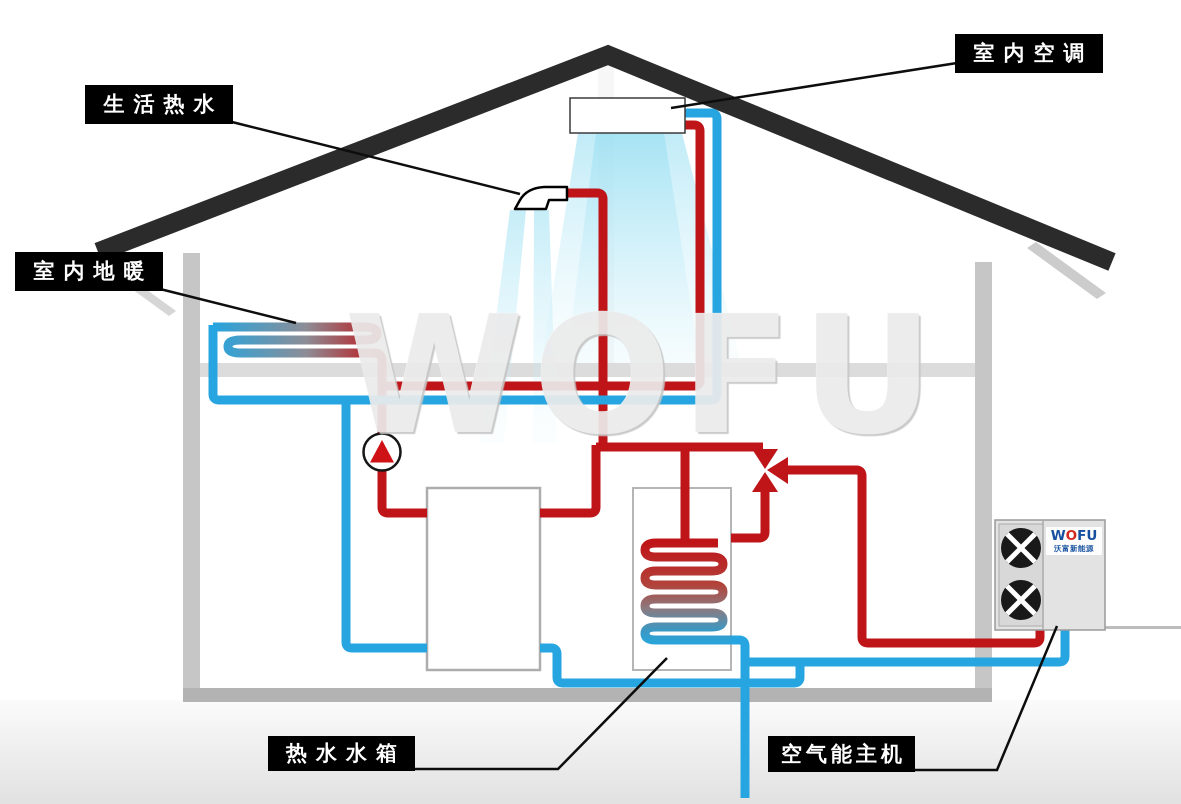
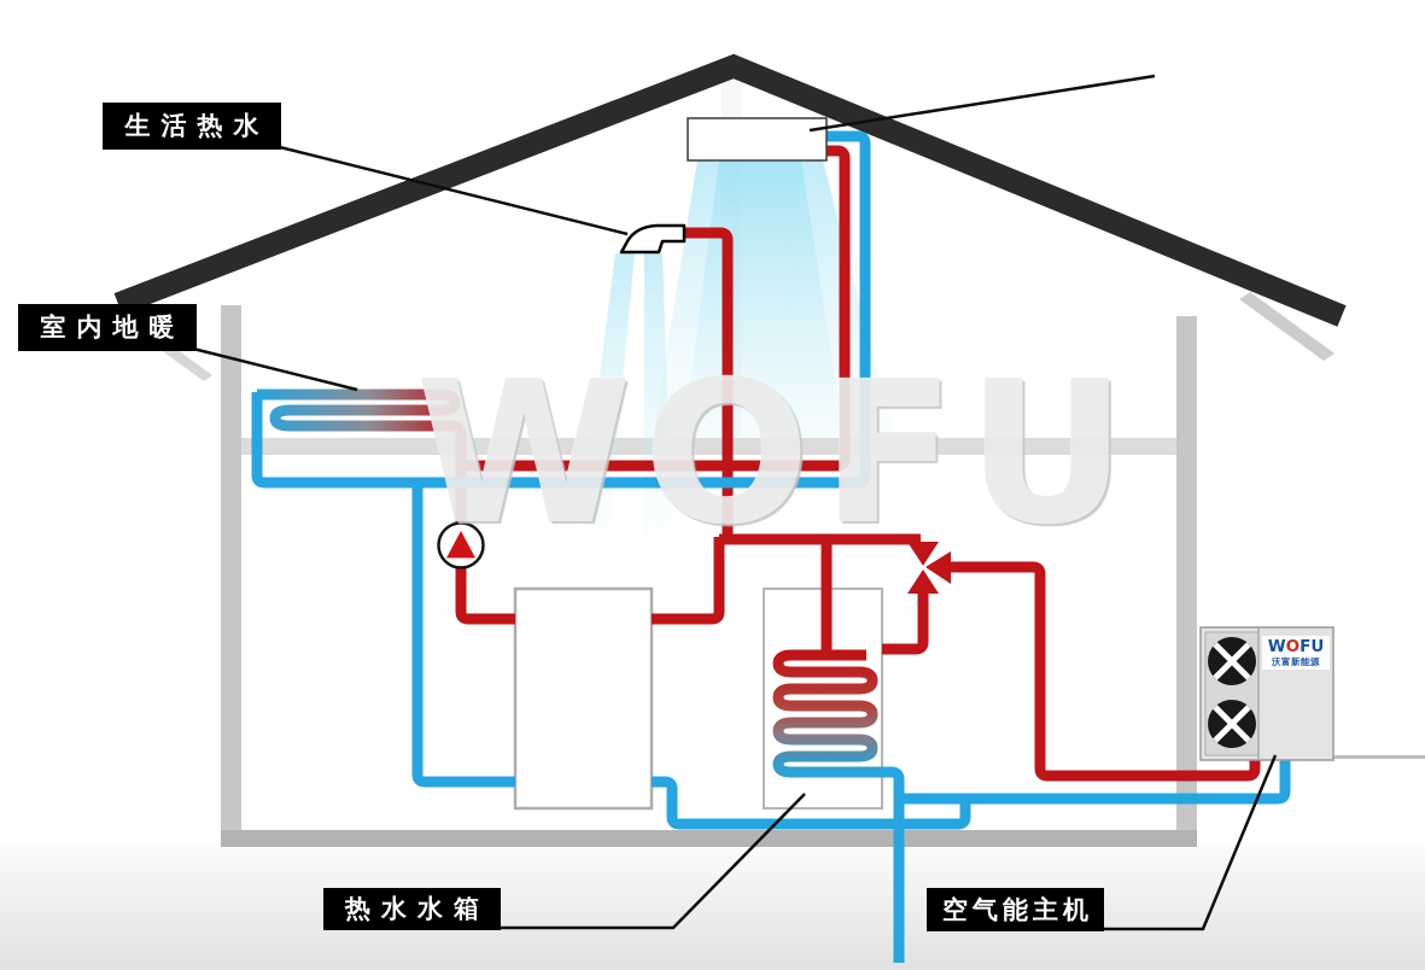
  WOFU
  WOFU
  沃富新能源
  生活热水
- 室内空调
  室内地暖
  热水水箱
  空气能主机
